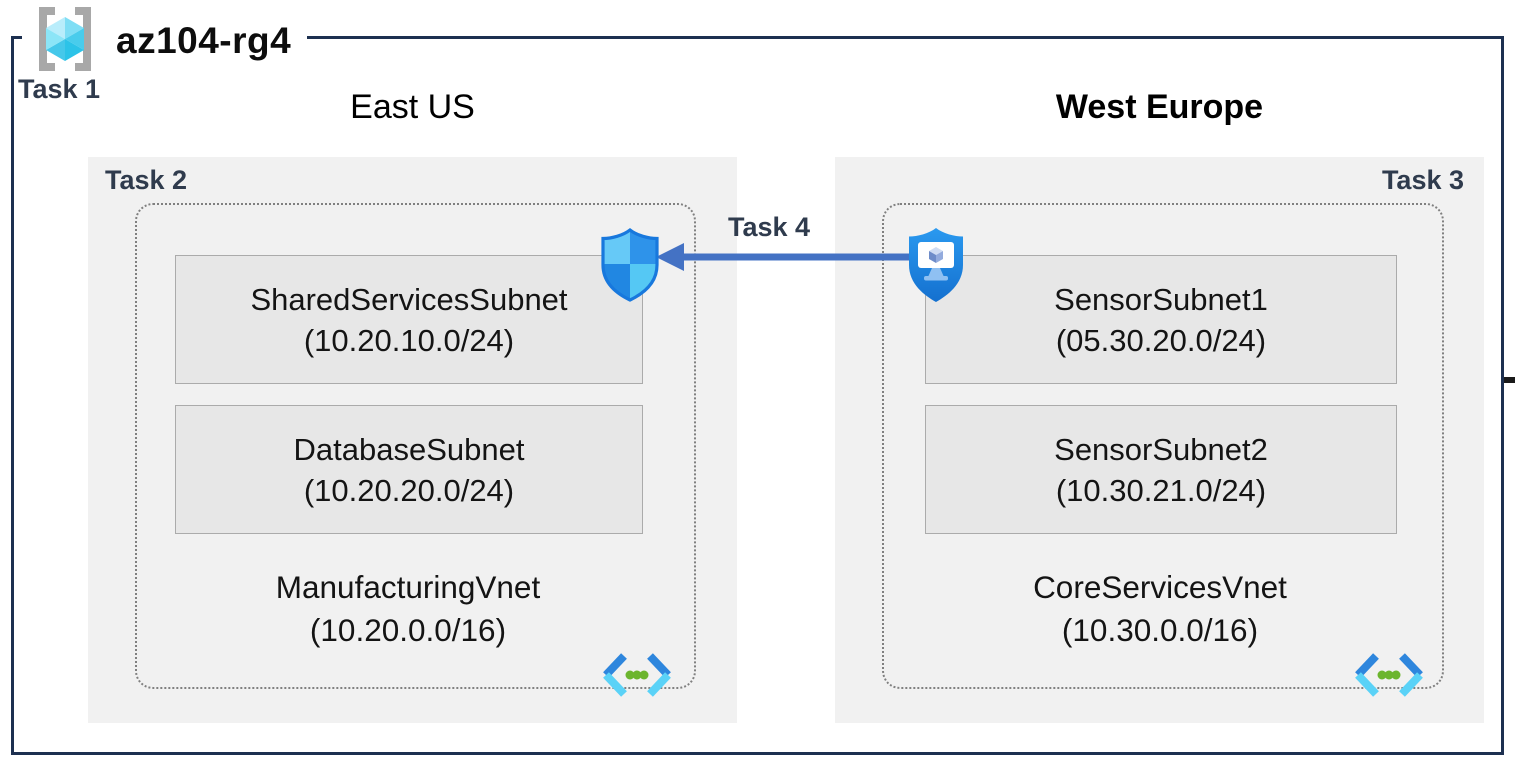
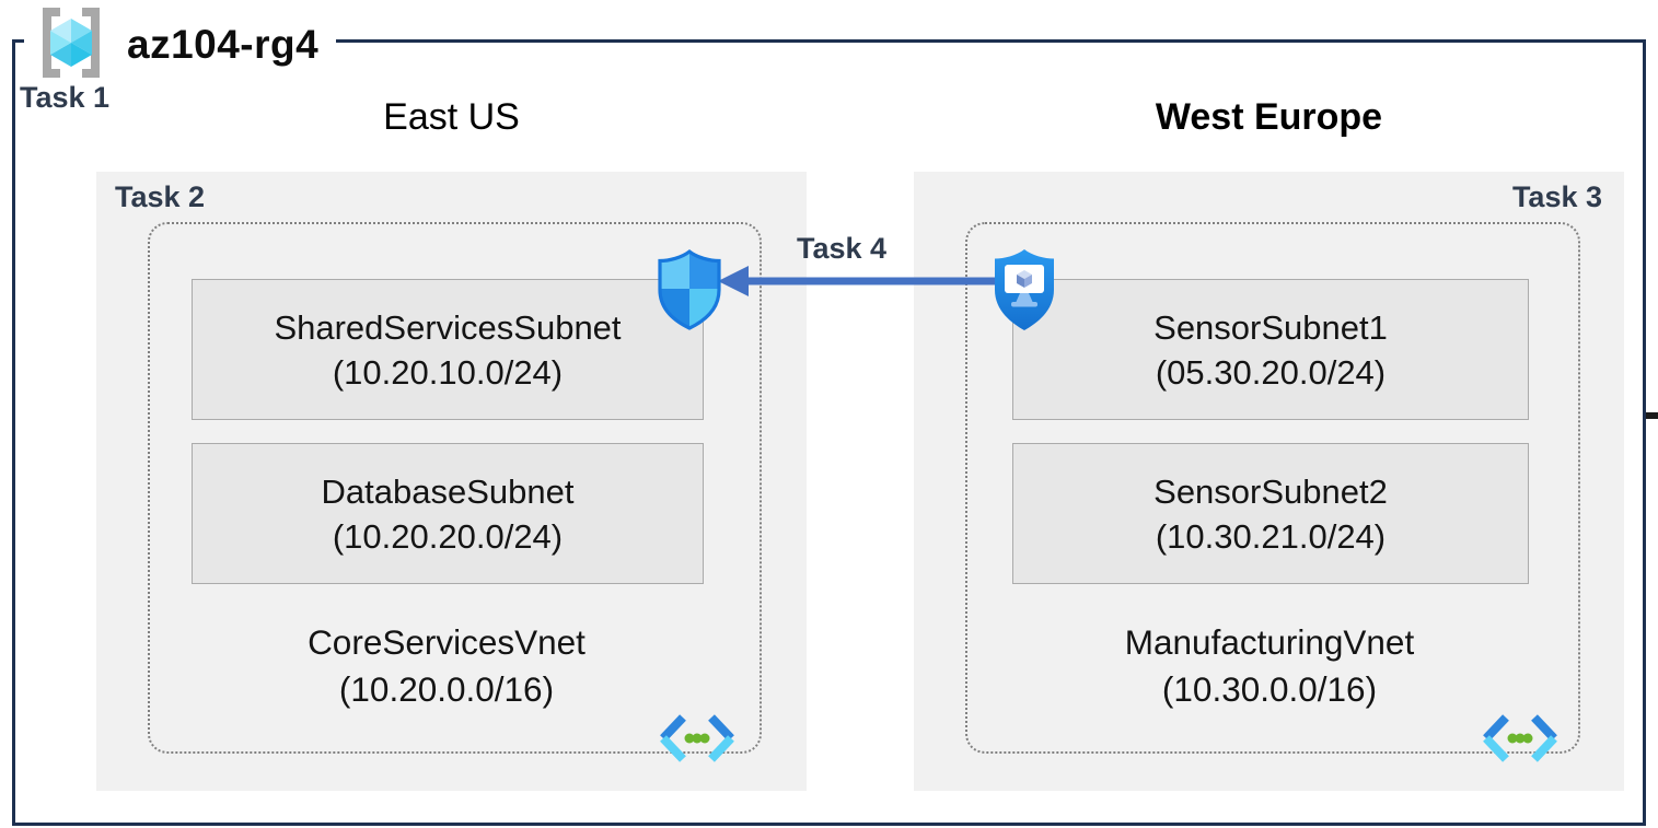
  az104-rg4
  Task 1
  East US
  West Europe
  Task 2
  Task 3
  SharedServicesSubnet
  (10.20.10.0/24)
  DatabaseSubnet
  (10.20.20.0/24)
- ManufacturingVnet
+ CoreServicesVnet
  (10.20.0.0/16)
  SensorSubnet1
  (05.30.20.0/24)
  SensorSubnet2
  (10.30.21.0/24)
- CoreServicesVnet
+ ManufacturingVnet
  (10.30.0.0/16)
  Task 4
